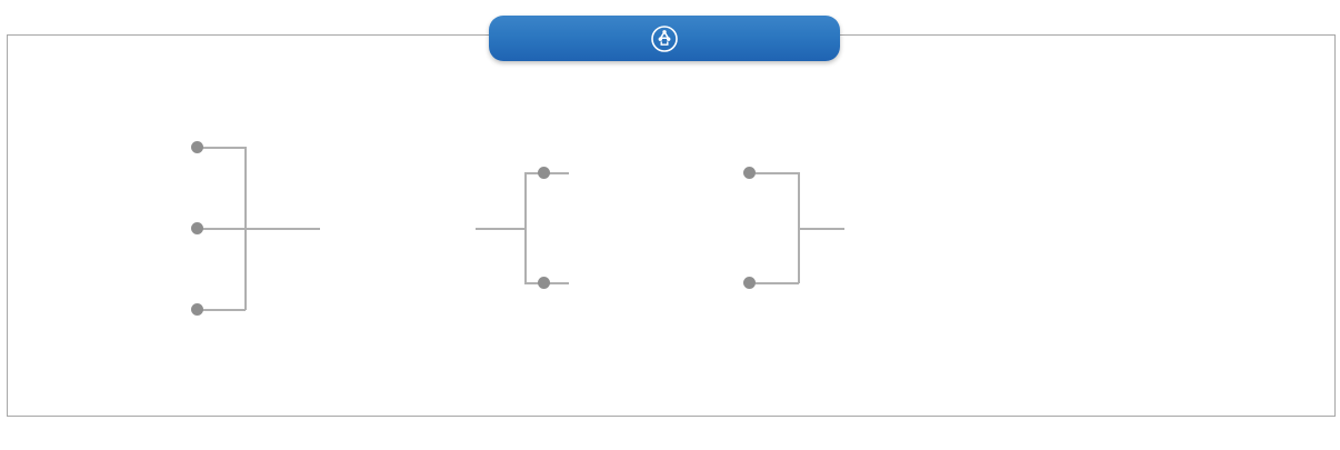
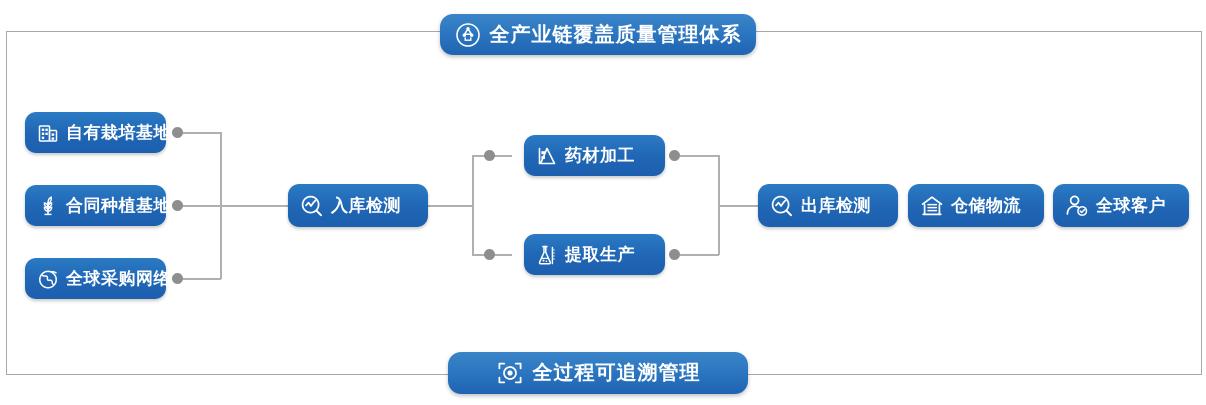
+ 全产业链覆盖质量管理体系
+ 自有栽培基地
+ 合同种植基地
+ 全球采购网络
+ 入库检测
+ 药材加工
+ 提取生产
+ 出库检测
+ 仓储物流
+ 全球客户
+ 全过程可追溯管理
